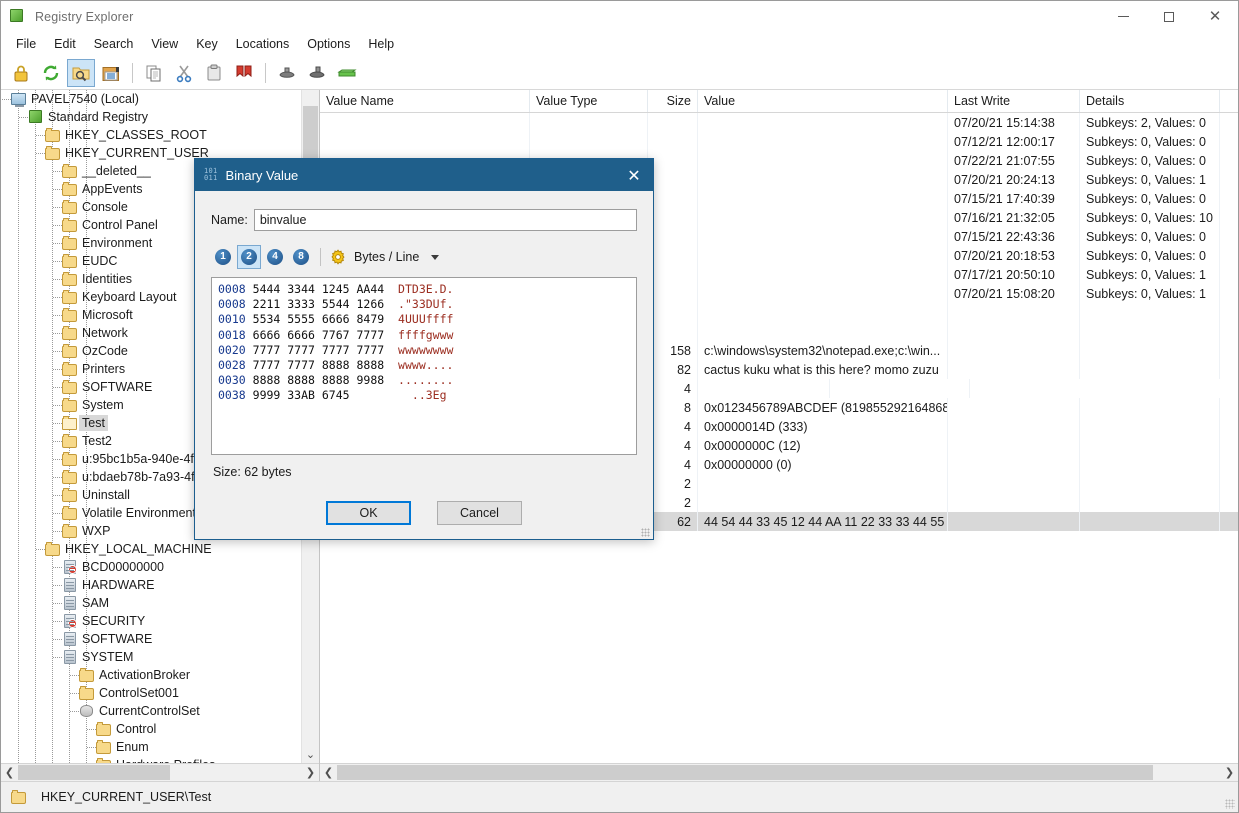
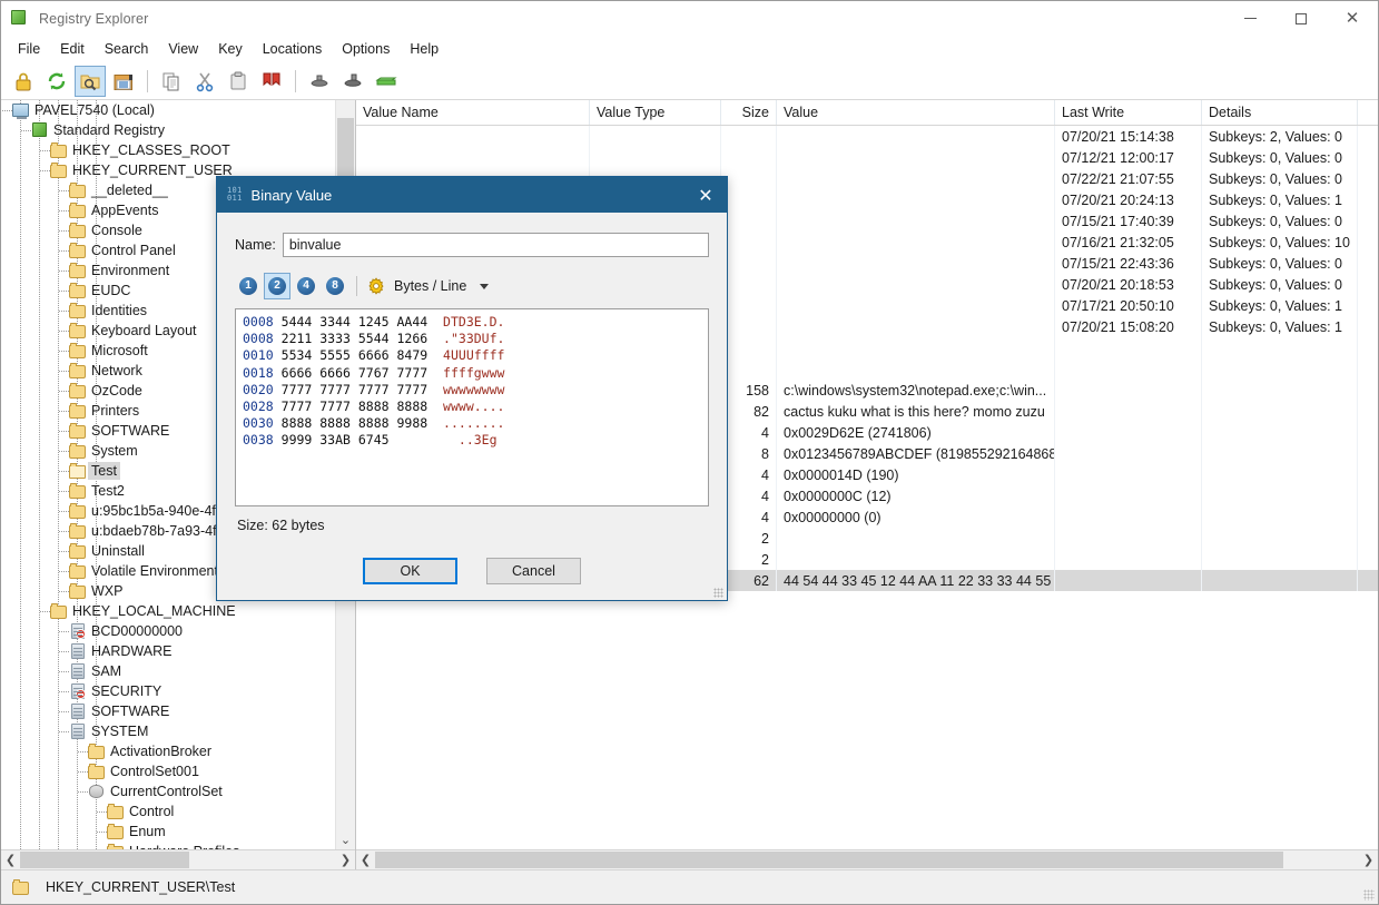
  Registry Explorer
  ✕
  File
  Edit
  Search
  View
  Key
  Locations
  Options
  Help
  PAVEL7540 (Local)
  Standard Registry
  HKEY_CLASSES_ROOT
  HKEY_CURRENT_USER
  __deleted__
  AppEvents
  Console
  Control Panel
  Environment
  EUDC
  Identities
  Keyboard Layout
  Microsoft
  Network
  OzCode
  Printers
  SOFTWARE
  System
  Test
  Test2
  Uninstall
  Volatile Environmen
  WXP
  HKEY_LOCAL_MACHINE
  BCD00000000
  HARDWARE
  SAM
  SECURITY
  SOFTWARE
  SYSTEM
  ActivationBroker
  ControlSet001
  CurrentControlSet
  Control
  Enum
  ⌄
  ❮
  ❯
  Value Name
  Value Type
  Size
  Value
  Last Write
  Details
  07/20/21 15:14:38
  Subkeys: 2, Values: 0
  07/12/21 12:00:17
  Subkeys: 0, Values: 0
  07/22/21 21:07:55
  Subkeys: 0, Values: 0
  07/20/21 20:24:13
  Subkeys: 0, Values: 1
  07/15/21 17:40:39
  Subkeys: 0, Values: 0
  07/16/21 21:32:05
  Subkeys: 0, Values: 10
  07/15/21 22:43:36
  Subkeys: 0, Values: 0
  07/20/21 20:18:53
  Subkeys: 0, Values: 0
  07/17/21 20:50:10
  Subkeys: 0, Values: 1
  07/20/21 15:08:20
  Subkeys: 0, Values: 1
  158
  c:\windows\system32\notepad.exe;c:\win...
  82
  cactus kuku what is this here? momo zuzu
  4
+ 0x0029D62E (2741806)
  8
  0x0123456789ABCDEF (819855292164868
  4
- 0x0000014D (333)
+ 0x0000014D (190)
  4
  0x0000000C (12)
  4
  0x00000000 (0)
  2
  2
  62
  44 54 44 33 45 12 44 AA 11 22 33 33 44 55
  ❮
  ❯
  101
  011
  Binary Value
  ✕
  Name:
  binvalue
  1
  2
  4
  8
  Bytes / Line
  0008 5444 3344 1245 AA44 DTD3E.D.
  0008 2211 3333 5544 1266 ."33DUf.
  0010 5534 5555 6666 8479 4UUUffff
  0018 6666 6666 7767 7777 ffffgwww
  0020 7777 7777 7777 7777 wwwwwwww
  0028 7777 7777 8888 8888 wwww....
  0030 8888 8888 8888 9988 ........
  0038 9999 33AB 6745 ..3Eg
  Size: 62 bytes
  OK
  Cancel
  HKEY_CURRENT_USER\Test
